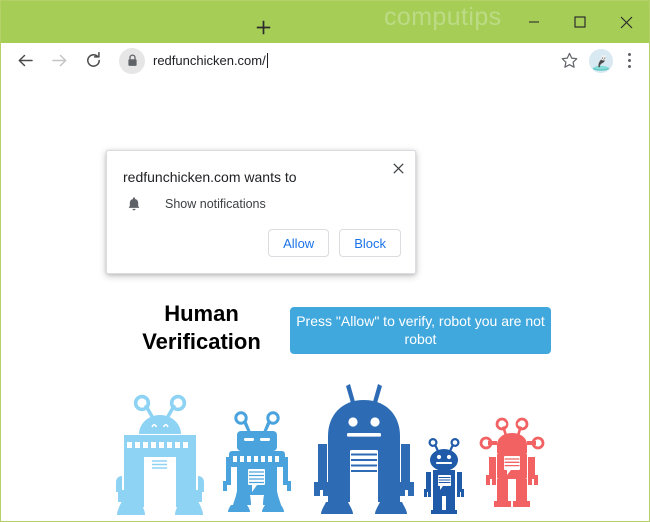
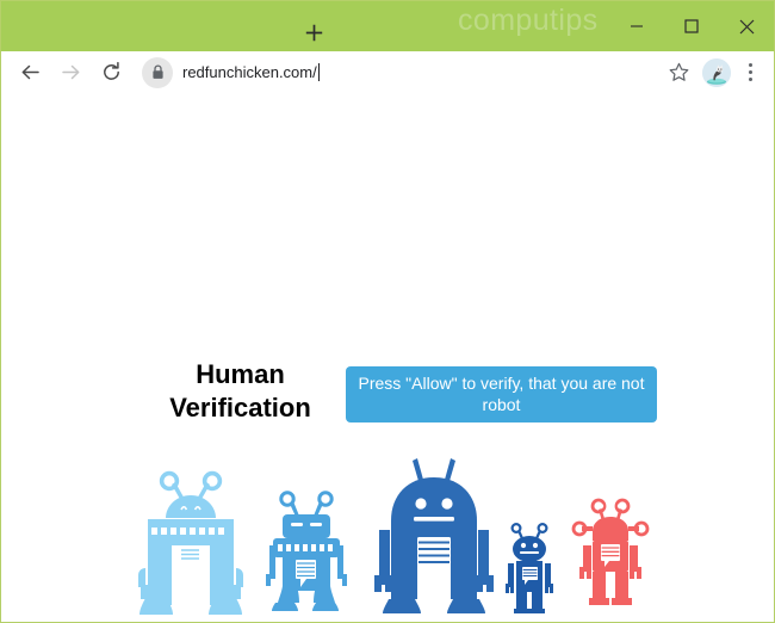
  computips
  redfunchicken.com/
- redfunchicken.com wants to
- Show notifications
- Allow
- Block
  Human
  Verification
- Press "Allow" to verify, robot you are not robot
+ Press "Allow" to verify, that you are not robot
